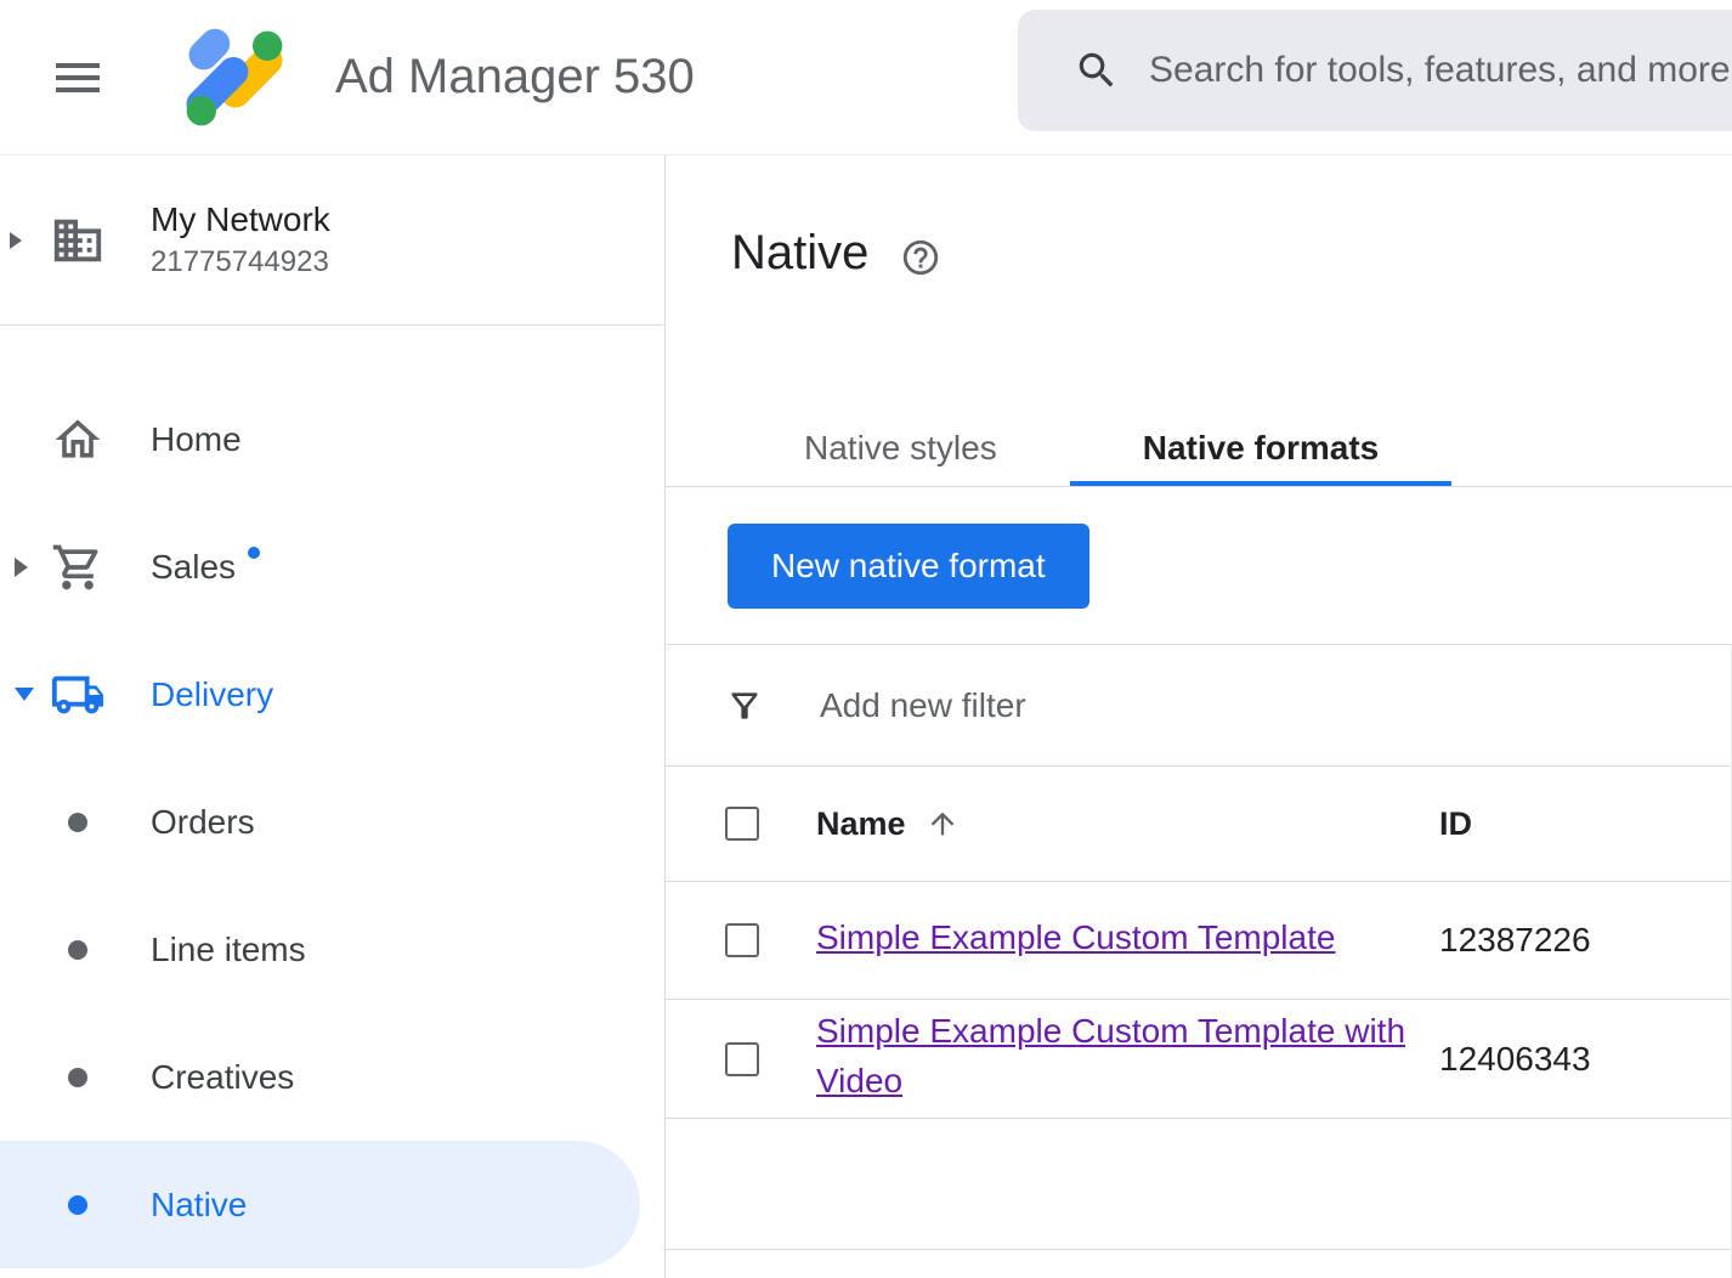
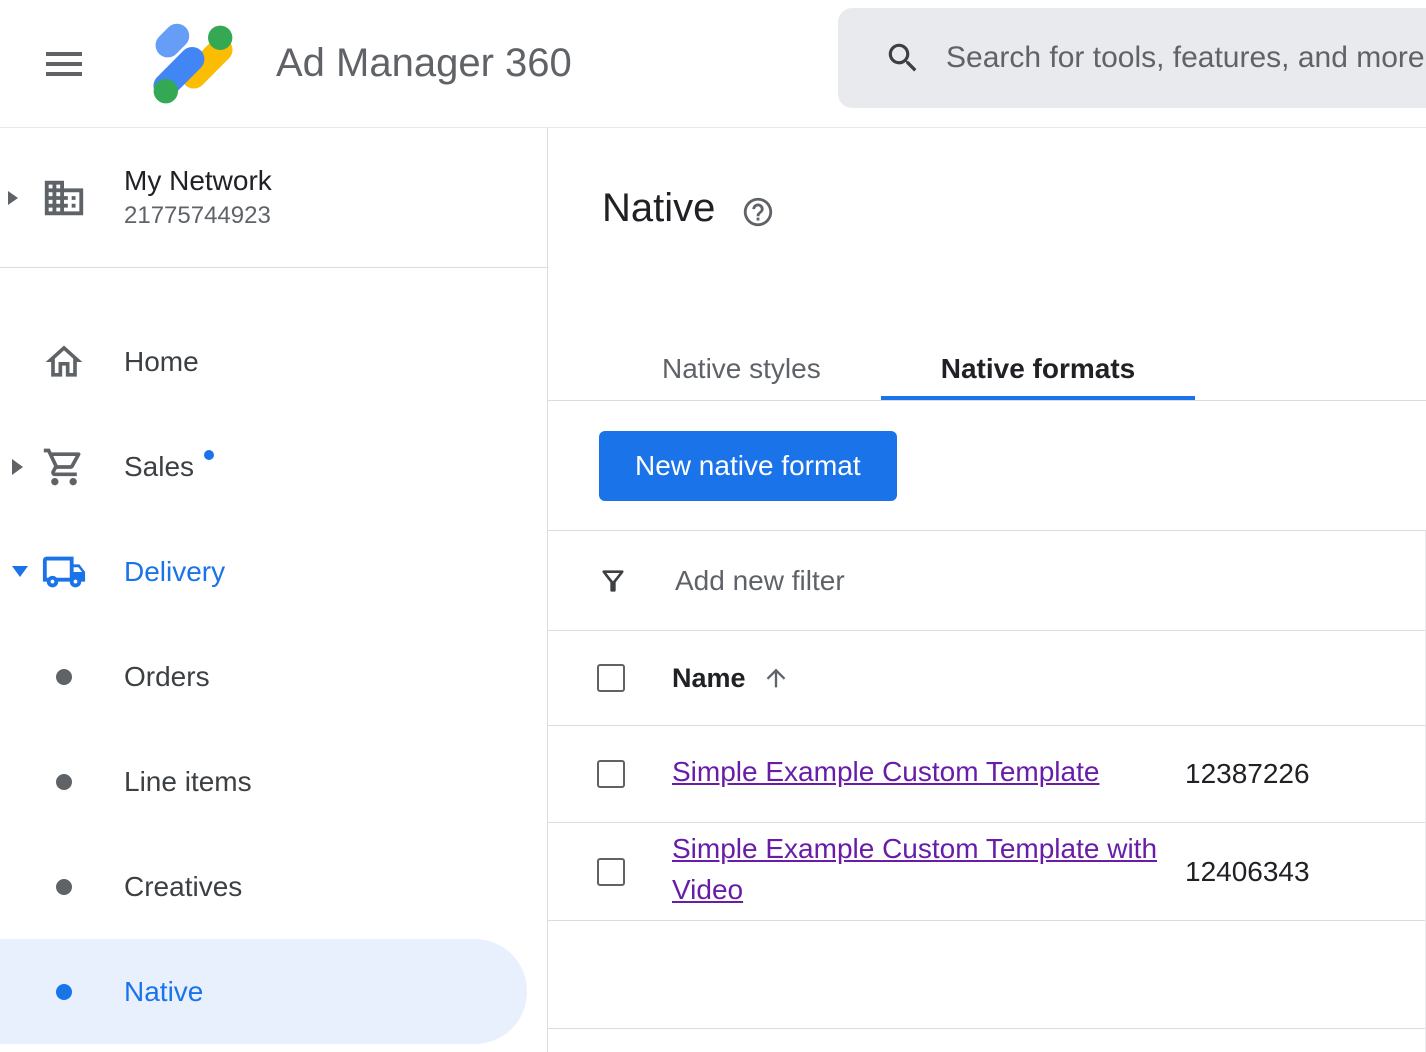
- Ad Manager 530
+ Ad Manager 360
  Search for tools, features, and more
  My Network
  21775744923
  Home
  Sales
  Delivery
  Orders
  Line items
  Creatives
  Native
  Native
  Native styles
  Native formats
  New native format
  Add new filter
  Name
- ID
  Simple Example Custom Template
  12387226
  Simple Example Custom Template with Video
  12406343
